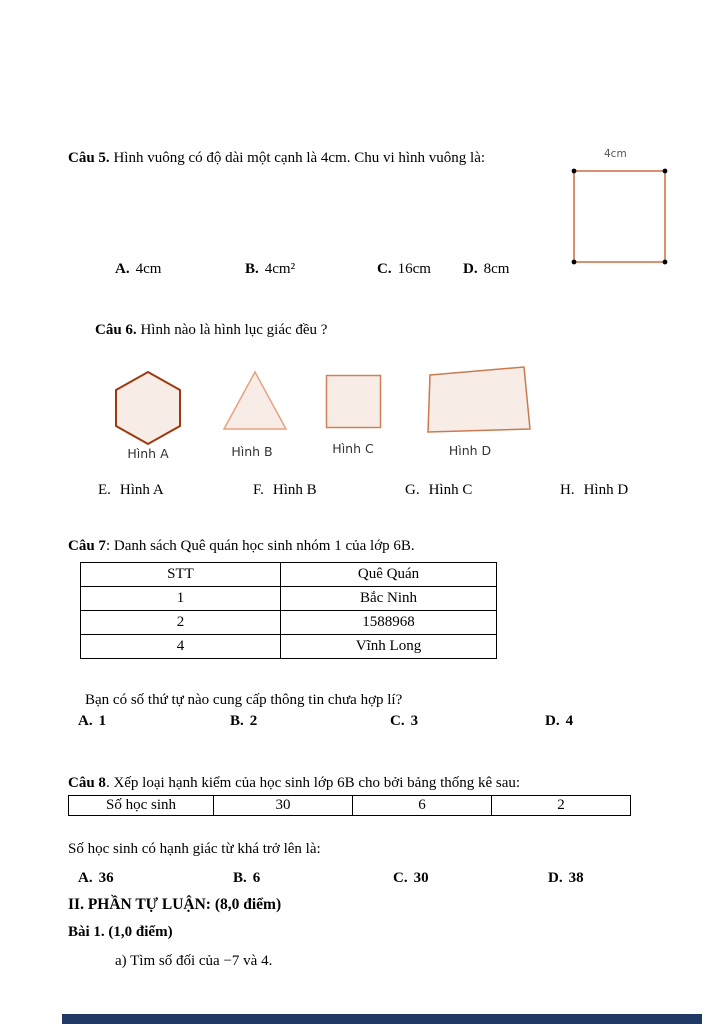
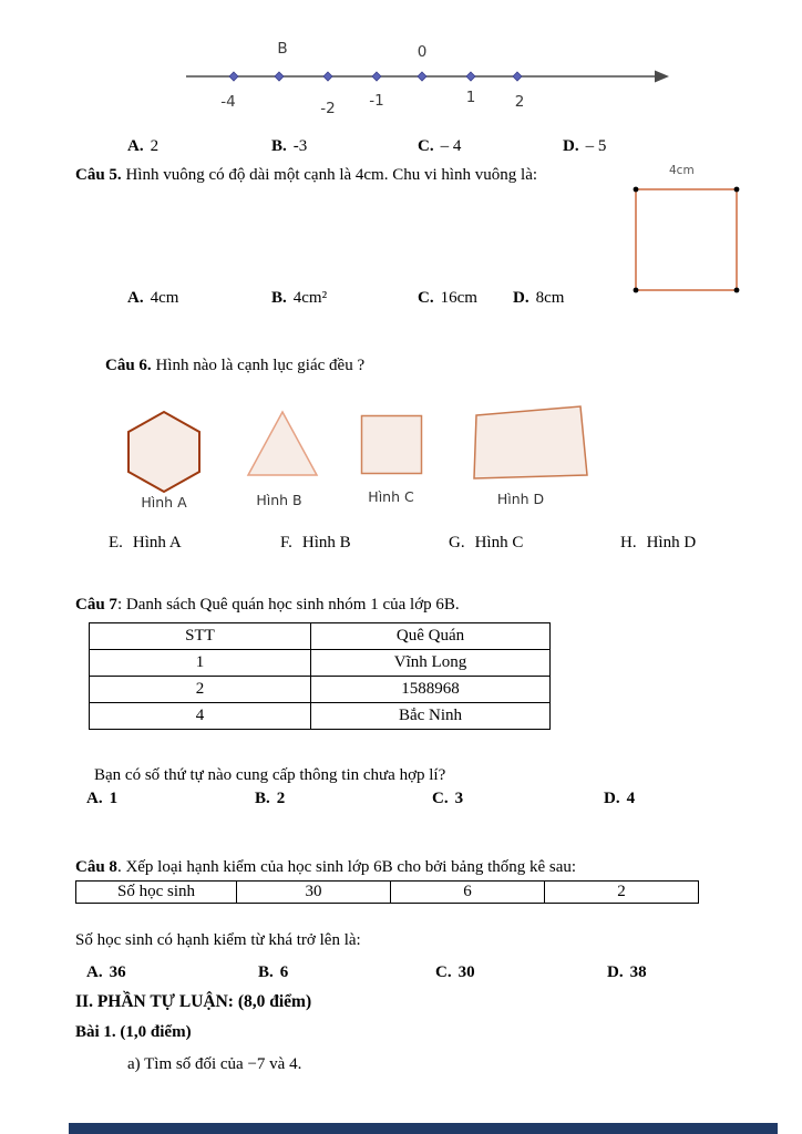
+ B
+ 0
+ -4
+ -2
+ -1
+ 1
+ 2
+ A. 2
+ B. -3
+ C. – 4
+ D. – 5
  Câu 5. Hình vuông có độ dài một cạnh là 4cm. Chu vi hình vuông là:
  4cm
  A. 4cm
  B. 4cm²
  C. 16cm
  D. 8cm
- Câu 6. Hình nào là hình lục giác đều ?
+ Câu 6. Hình nào là cạnh lục giác đều ?
  Hình A
  Hình B
  Hình C
  Hình D
  E. Hình A
  F. Hình B
  G. Hình C
  H. Hình D
  Câu 7: Danh sách Quê quán học sinh nhóm 1 của lớp 6B.
  STT	Quê Quán
- 1	Bắc Ninh
+ 1	Vĩnh Long
  2	1588968
- 4	Vĩnh Long
+ 4	Bắc Ninh
  Bạn có số thứ tự nào cung cấp thông tin chưa hợp lí?
  A. 1
  B. 2
  C. 3
  D. 4
  Câu 8. Xếp loại hạnh kiểm của học sinh lớp 6B cho bởi bảng thống kê sau:
  Số học sinh	30	6	2
- Số học sinh có hạnh giác từ khá trở lên là:
+ Số học sinh có hạnh kiểm từ khá trở lên là:
  A. 36
  B. 6
  C. 30
  D. 38
  II. PHẦN TỰ LUẬN: (8,0 điểm)
  Bài 1. (1,0 điểm)
  a) Tìm số đối của −7 và 4.
